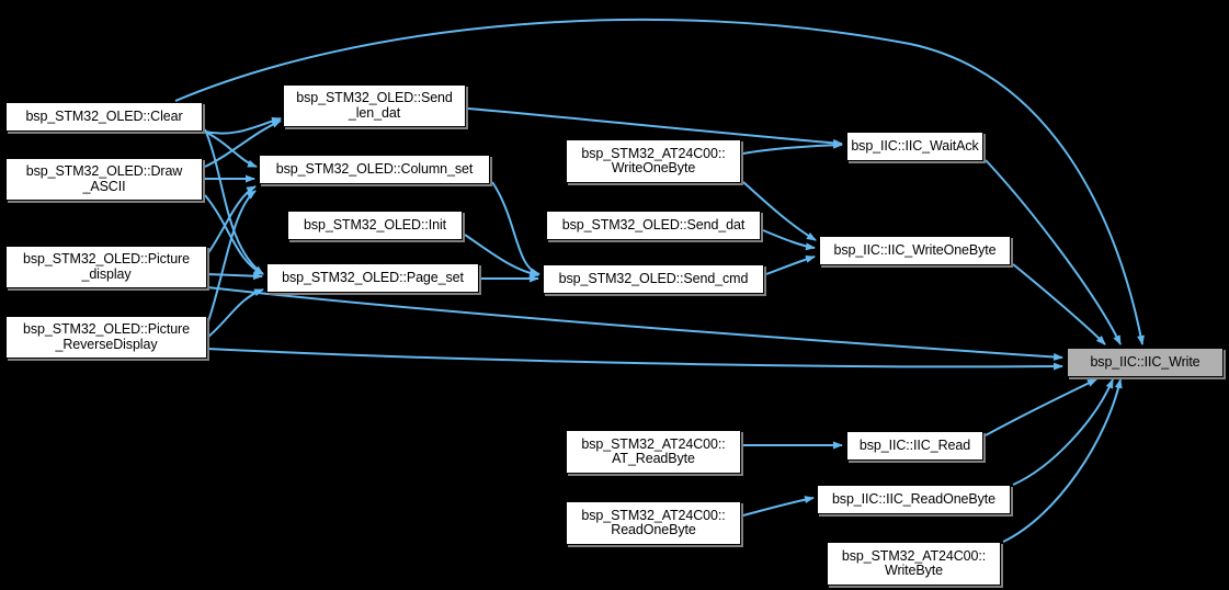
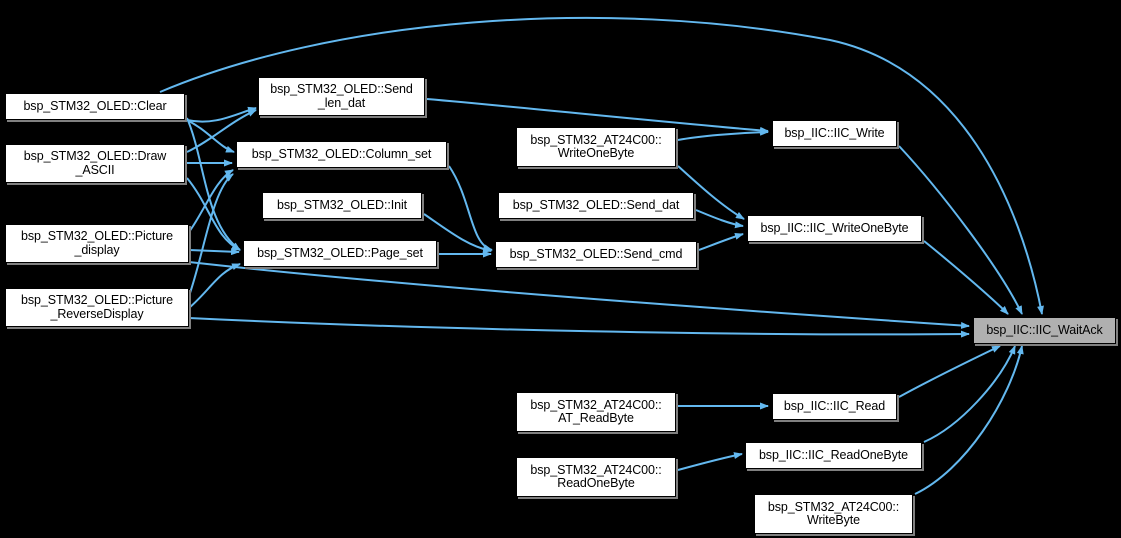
  bsp_STM32_OLED::Clear
  bsp_STM32_OLED::Draw
  _ASCII
  bsp_STM32_OLED::Picture
  _display
  bsp_STM32_OLED::Picture
  _ReverseDisplay
  bsp_STM32_OLED::Send
  _len_dat
  bsp_STM32_OLED::Column_set
  bsp_STM32_OLED::Init
  bsp_STM32_OLED::Page_set
  bsp_STM32_AT24C00::
  WriteOneByte
  bsp_STM32_OLED::Send_dat
  bsp_STM32_OLED::Send_cmd
  bsp_STM32_AT24C00::
  AT_ReadByte
  bsp_STM32_AT24C00::
  ReadOneByte
- bsp_IIC::IIC_WaitAck
+ bsp_IIC::IIC_Write
  bsp_IIC::IIC_WriteOneByte
  bsp_IIC::IIC_Read
  bsp_IIC::IIC_ReadOneByte
  bsp_STM32_AT24C00::
  WriteByte
- bsp_IIC::IIC_Write
+ bsp_IIC::IIC_WaitAck
